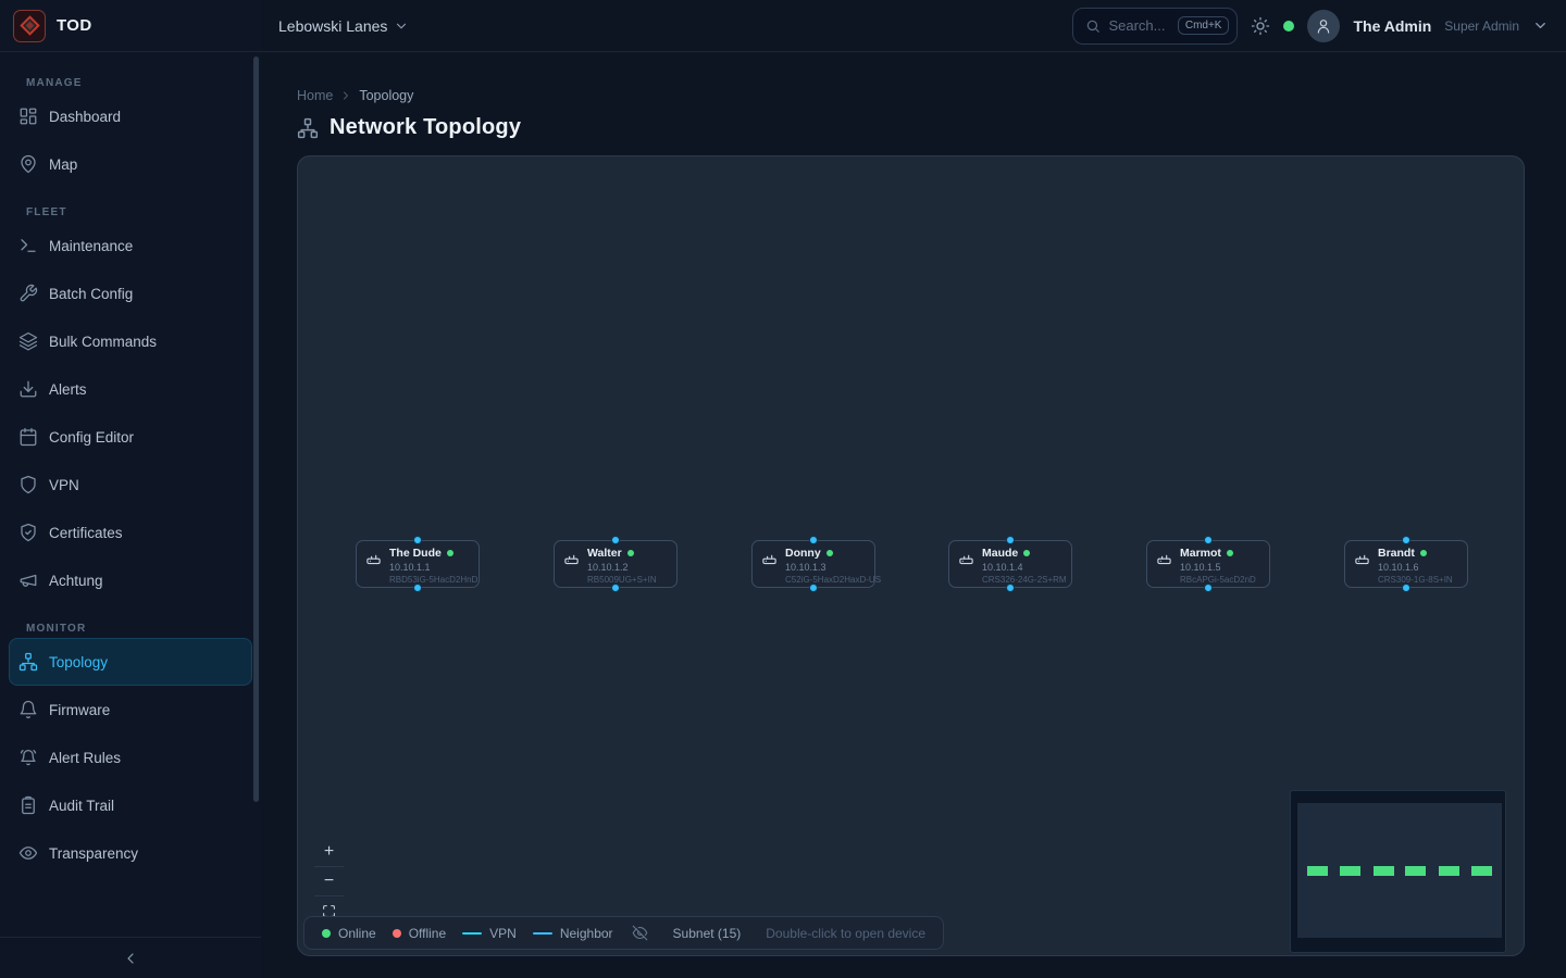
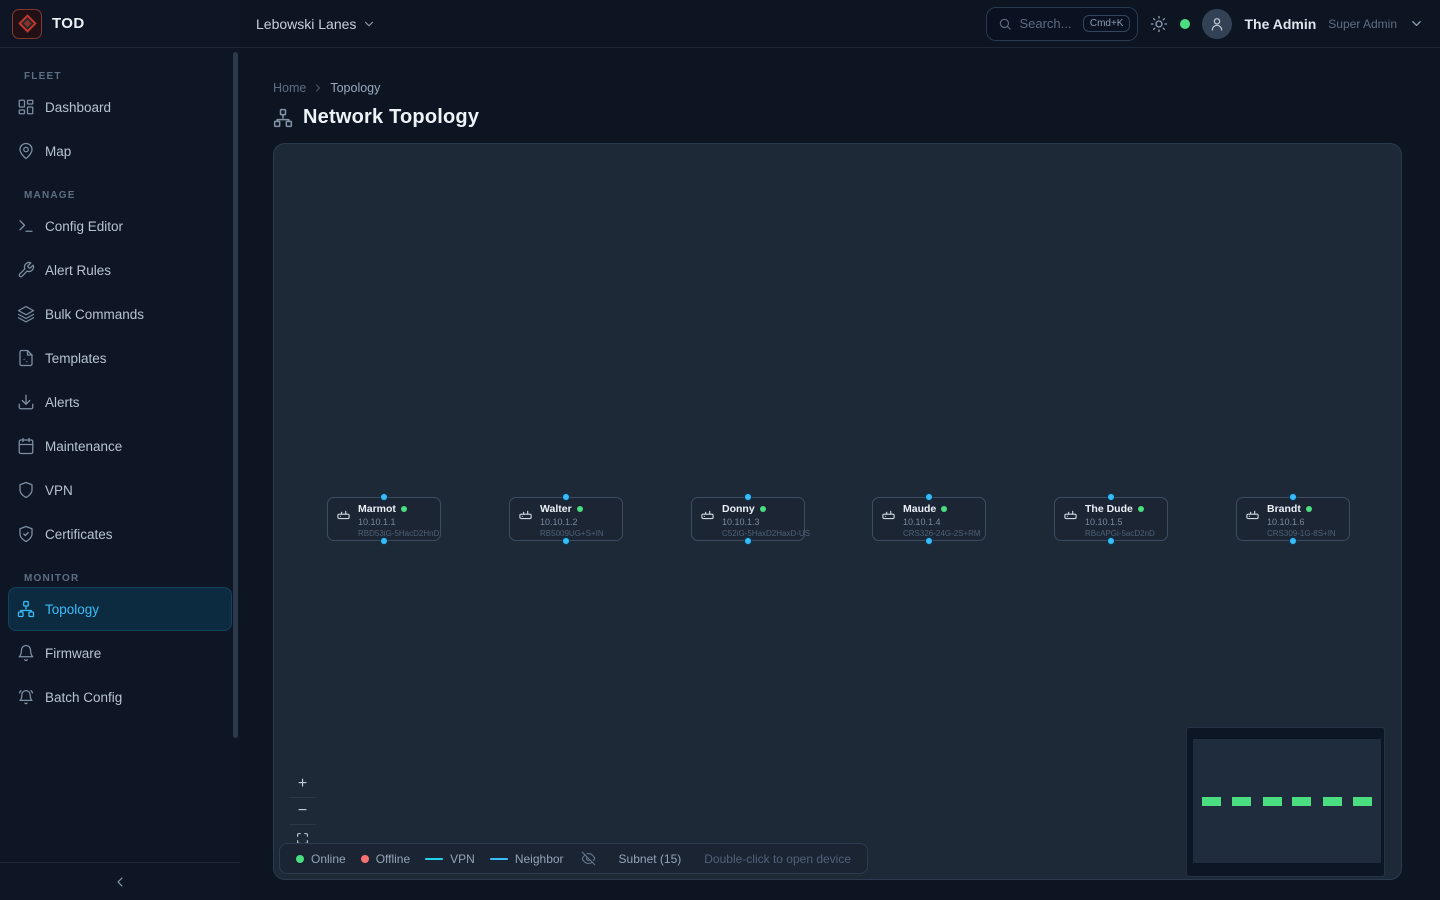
  TOD
- MANAGE
+ FLEET
  Dashboard
  Map
- FLEET
+ MANAGE
- Maintenance
+ Config Editor
- Batch Config
+ Alert Rules
  Bulk Commands
+ Templates
  Alerts
- Config Editor
+ Maintenance
  VPN
  Certificates
- Achtung
  MONITOR
  Topology
  Firmware
- Alert Rules
+ Batch Config
- Audit Trail
- Transparency
  Lebowski Lanes
  Search...
  Cmd+K
  The Admin
  Super Admin
  Home
  Topology
  Network Topology
- The Dude
+ Marmot
  10.10.1.1
  RBD53iG-5HacD2HnD
  Walter
  10.10.1.2
  RB5009UG+S+IN
  Donny
  10.10.1.3
  C52iG-5HaxD2HaxD-US
  Maude
  10.10.1.4
  CRS326-24G-2S+RM
- Marmot
+ The Dude
  10.10.1.5
  RBcAPGi-5acD2nD
  Brandt
  10.10.1.6
  CRS309-1G-8S+IN
  +
  −
  Online
  Offline
  VPN
  Neighbor
  Subnet (15)
  Double-click to open device
